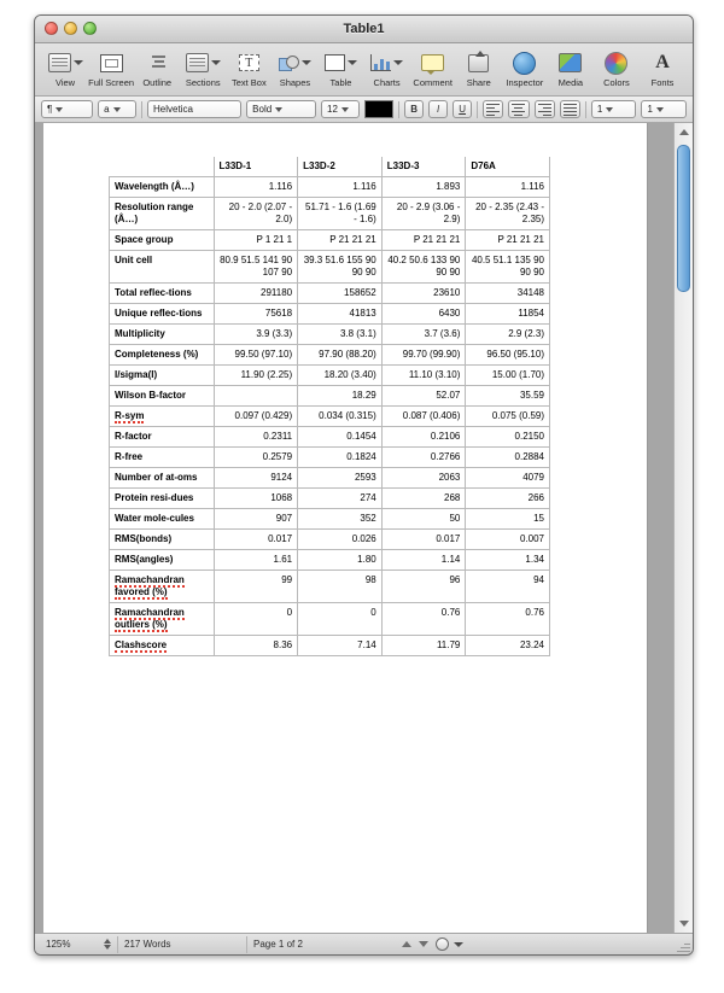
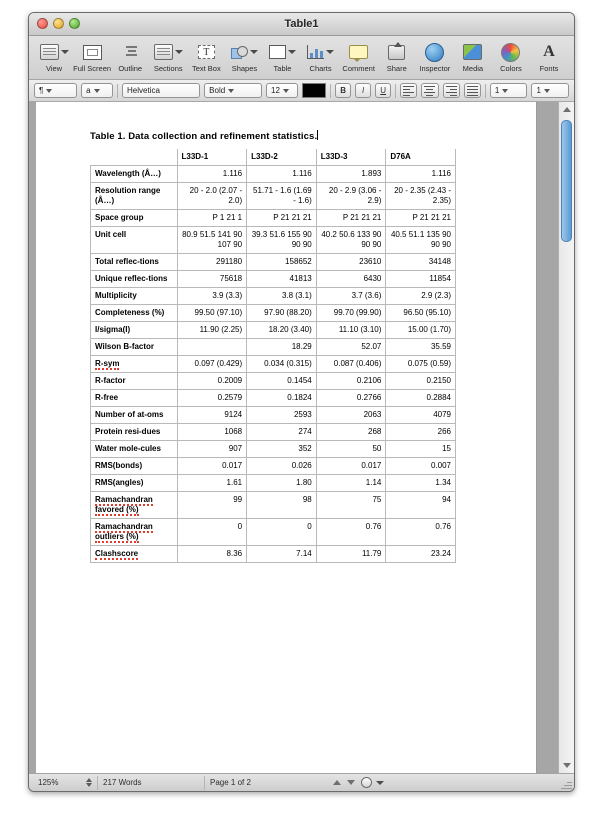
  Table1
  View
  Full Screen
  Outline
  Sections
  T
  Text Box
  Shapes
  Table
  Charts
  Comment
  Share
  Inspector
  Media
  Colors
  A
  Fonts
  ¶
  a
  Helvetica
  Bold
  12
  B
  I
  U
  1
  1
+ Table 1. Data collection and refinement statistics.
  	L33D-1	L33D-2	L33D-3	D76A
  Wavelength (Å…)	1.116	1.116	1.893	1.116
  Resolution range (Å…)	20 - 2.0 (2.07 - 2.0)	51.71 - 1.6 (1.69 - 1.6)	20 - 2.9 (3.06 - 2.9)	20 - 2.35 (2.43 - 2.35)
  Space group	P 1 21 1	P 21 21 21	P 21 21 21	P 21 21 21
  Unit cell	80.9 51.5 141 90 107 90	39.3 51.6 155 90 90 90	40.2 50.6 133 90 90 90	40.5 51.1 135 90 90 90
  Total reflec-tions	291180	158652	23610	34148
  Unique reflec-tions	75618	41813	6430	11854
  Multiplicity	3.9 (3.3)	3.8 (3.1)	3.7 (3.6)	2.9 (2.3)
  Completeness (%)	99.50 (97.10)	97.90 (88.20)	99.70 (99.90)	96.50 (95.10)
  I/sigma(I)	11.90 (2.25)	18.20 (3.40)	11.10 (3.10)	15.00 (1.70)
  Wilson B-factor		18.29	52.07	35.59
  R-sym	0.097 (0.429)	0.034 (0.315)	0.087 (0.406)	0.075 (0.59)
- R-factor	0.2311	0.1454	0.2106	0.2150
+ R-factor	0.2009	0.1454	0.2106	0.2150
  R-free	0.2579	0.1824	0.2766	0.2884
  Number of at-oms	9124	2593	2063	4079
  Protein resi-dues	1068	274	268	266
  Water mole-cules	907	352	50	15
  RMS(bonds)	0.017	0.026	0.017	0.007
  RMS(angles)	1.61	1.80	1.14	1.34
- Ramachandran favored (%)	99	98	96	94
+ Ramachandran favored (%)	99	98	75	94
  Ramachandran outliers (%)	0	0	0.76	0.76
  Clashscore	8.36	7.14	11.79	23.24
  125%
  217 Words
  Page 1 of 2
